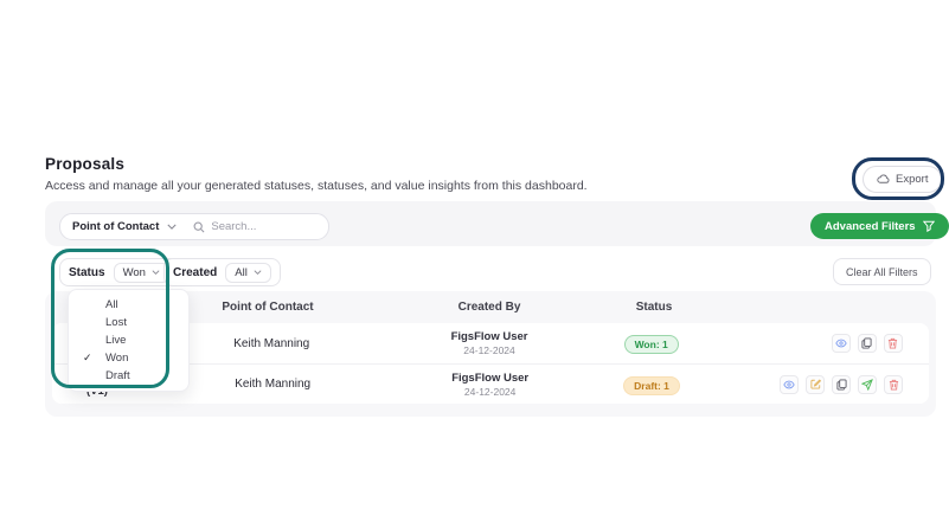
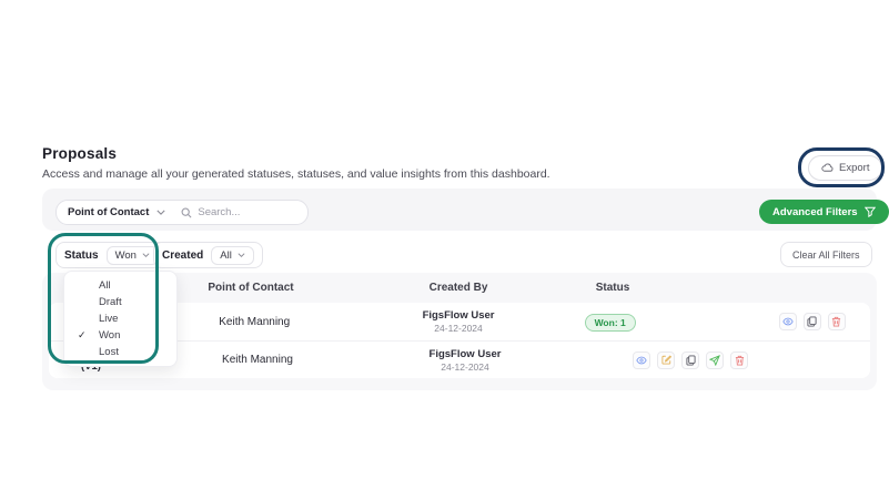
  Proposals
  Access and manage all your generated statuses, statuses, and value insights from this dashboard.
  Export
  Point of Contact
  Search...
  Advanced Filters
  Status
  Won
  Created
  All
  Clear All Filters
  Point of Contact
  Created By
  Status
  Keith Manning
  FigsFlow User
  24-12-2024
  Won: 1
  Keith Manning
  FigsFlow User
  24-12-2024
- Draft: 1
  All
- Lost
+ Draft
  Live
  ✓
  Won
- Draft
+ Lost
